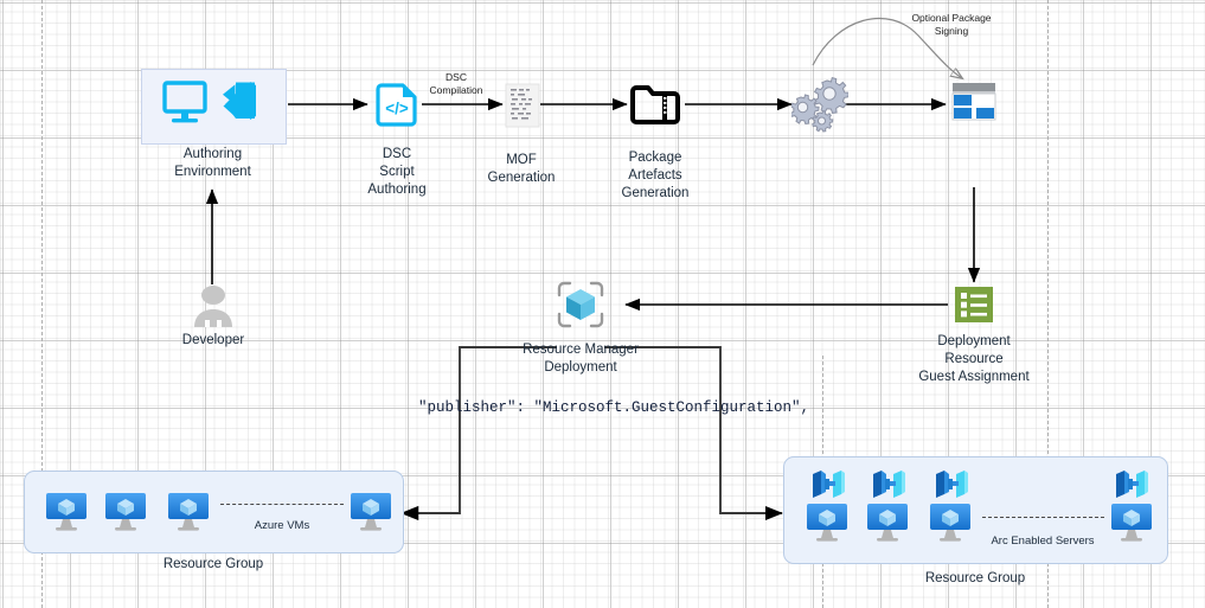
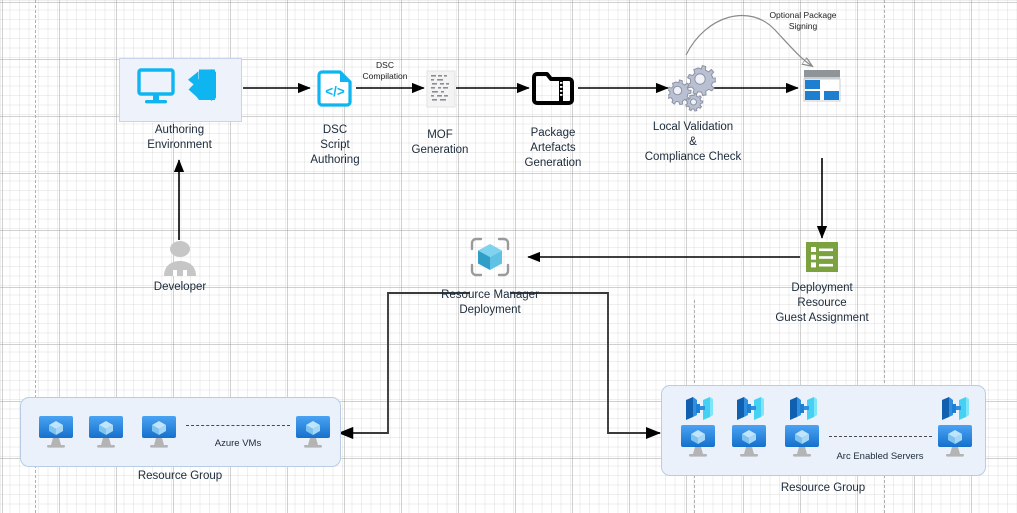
  Authoring
  Environment
  </>
  DSC
  Script
  Authoring
  DSC
  Compilation
  MOF
  Generation
  Package
  Artefacts
  Generation
+ Local Validation
+ &
+ Compliance Check
  Optional Package
  Signing
  Developer
  Resource Manager
  Deployment
- "publisher": "Microsoft.GuestConfiguration",
  Deployment
  Resource
  Guest Assignment
  Azure VMs
  Resource Group
  Arc Enabled Servers
  Resource Group
